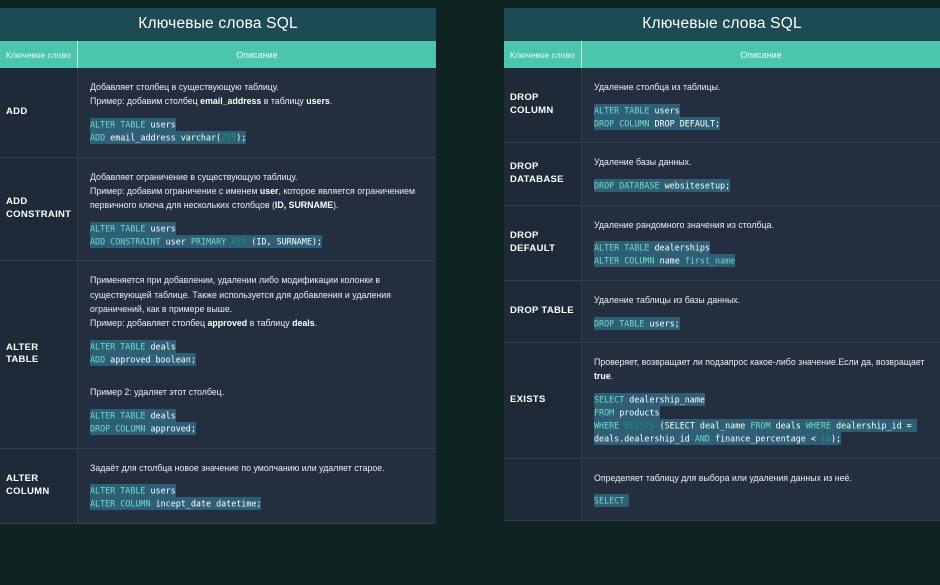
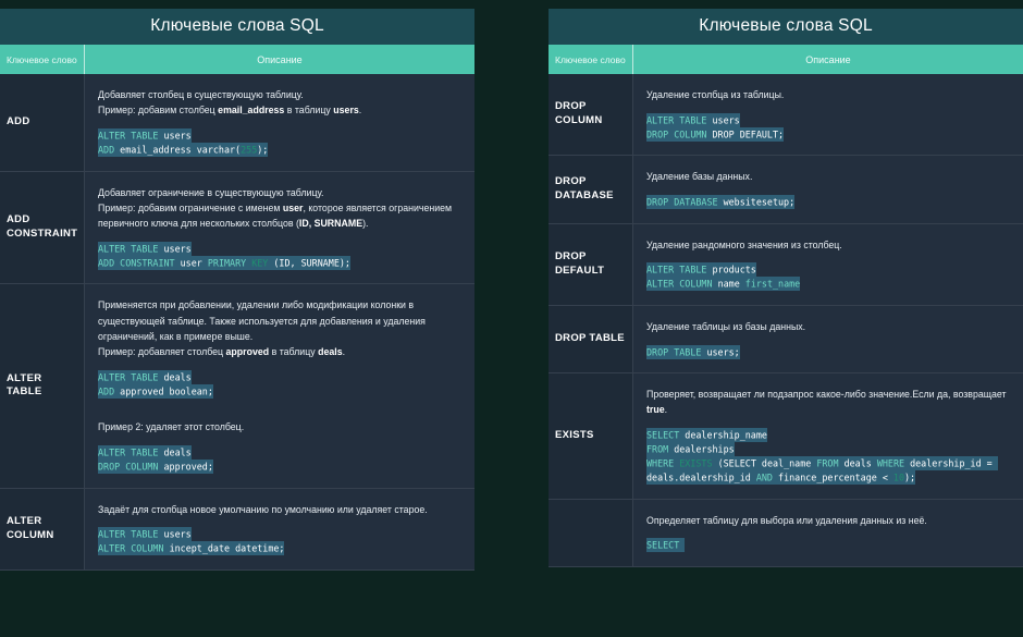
  Ключевые слова SQL
  Ключевое слово
  Описание
  ADD
  Добавляет столбец в существующую таблицу.
  Пример: добавим столбец email_address в таблицу users.
  ALTER TABLE users
  ADD email_address varchar(255);
  ADD CONSTRAINT
  Добавляет ограничение в существующую таблицу.
  Пример: добавим ограничение с именем user, которое является ограничением первичного ключа для нескольких столбцов (ID, SURNAME).
  ALTER TABLE users
  ADD CONSTRAINT user PRIMARY KEY (ID, SURNAME);
  ALTER TABLE
  Применяется при добавлении, удалении либо модификации колонки в существующей таблице. Также используется для добавления и удаления ограничений, как в примере выше.
  Пример: добавляет столбец approved в таблицу deals.
  ALTER TABLE deals
  ADD approved boolean;
  Пример 2: удаляет этот столбец.
  ALTER TABLE deals
  DROP COLUMN approved;
  ALTER COLUMN
- Задаёт для столбца новое значение по умолчанию или удаляет старое.
+ Задаёт для столбца новое умолчанию по умолчанию или удаляет старое.
  ALTER TABLE users
  ALTER COLUMN incept_date datetime;
  Ключевые слова SQL
  Ключевое слово
  Описание
  DROP COLUMN
  Удаление столбца из таблицы.
  ALTER TABLE users
  DROP COLUMN DROP DEFAULT;
  DROP DATABASE
  Удаление базы данных.
  DROP DATABASE websitesetup;
  DROP DEFAULT
- Удаление рандомного значения из столбца.
+ Удаление рандомного значения из столбец.
- ALTER TABLE dealerships
+ ALTER TABLE products
  ALTER COLUMN name first_name
  DROP TABLE
  Удаление таблицы из базы данных.
  DROP TABLE users;
  EXISTS
  Проверяет, возвращает ли подзапрос какое-либо значение.Если да, возвращает true.
  SELECT dealership_name
- FROM products
+ FROM dealerships
  WHERE EXISTS (SELECT deal_name FROM deals WHERE dealership_id = deals.dealership_id AND finance_percentage < 10);
  Определяет таблицу для выбора или удаления данных из неё.
  SELECT
